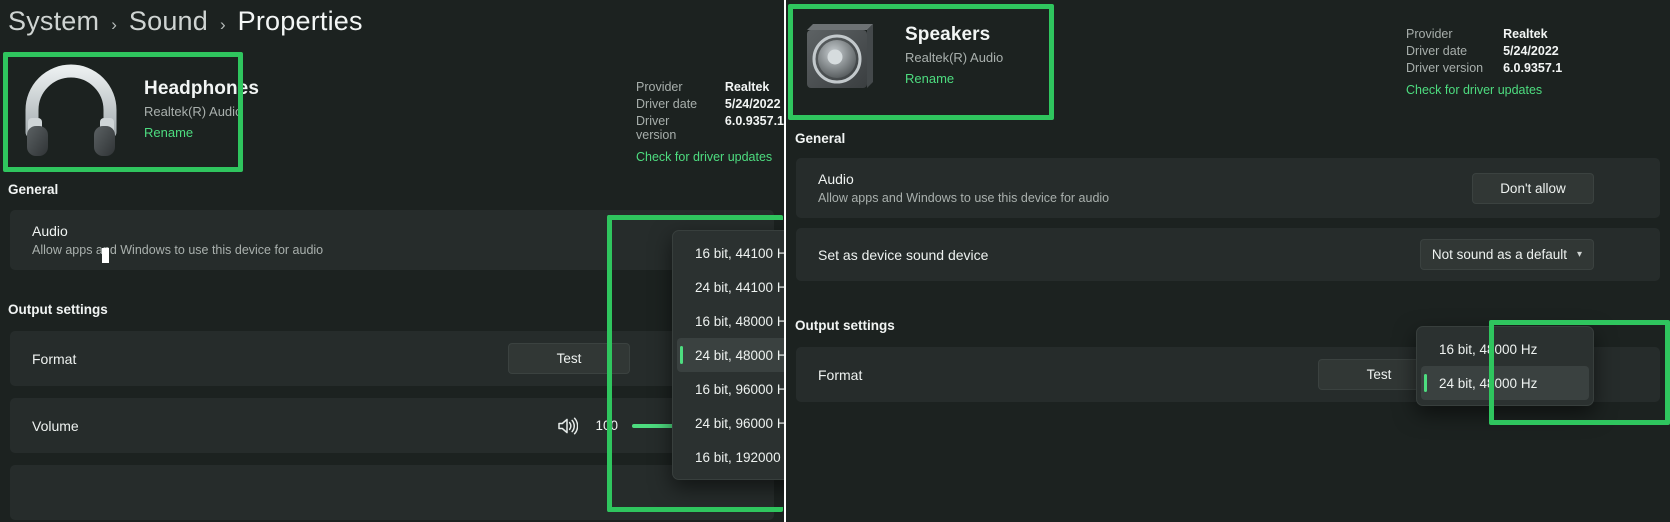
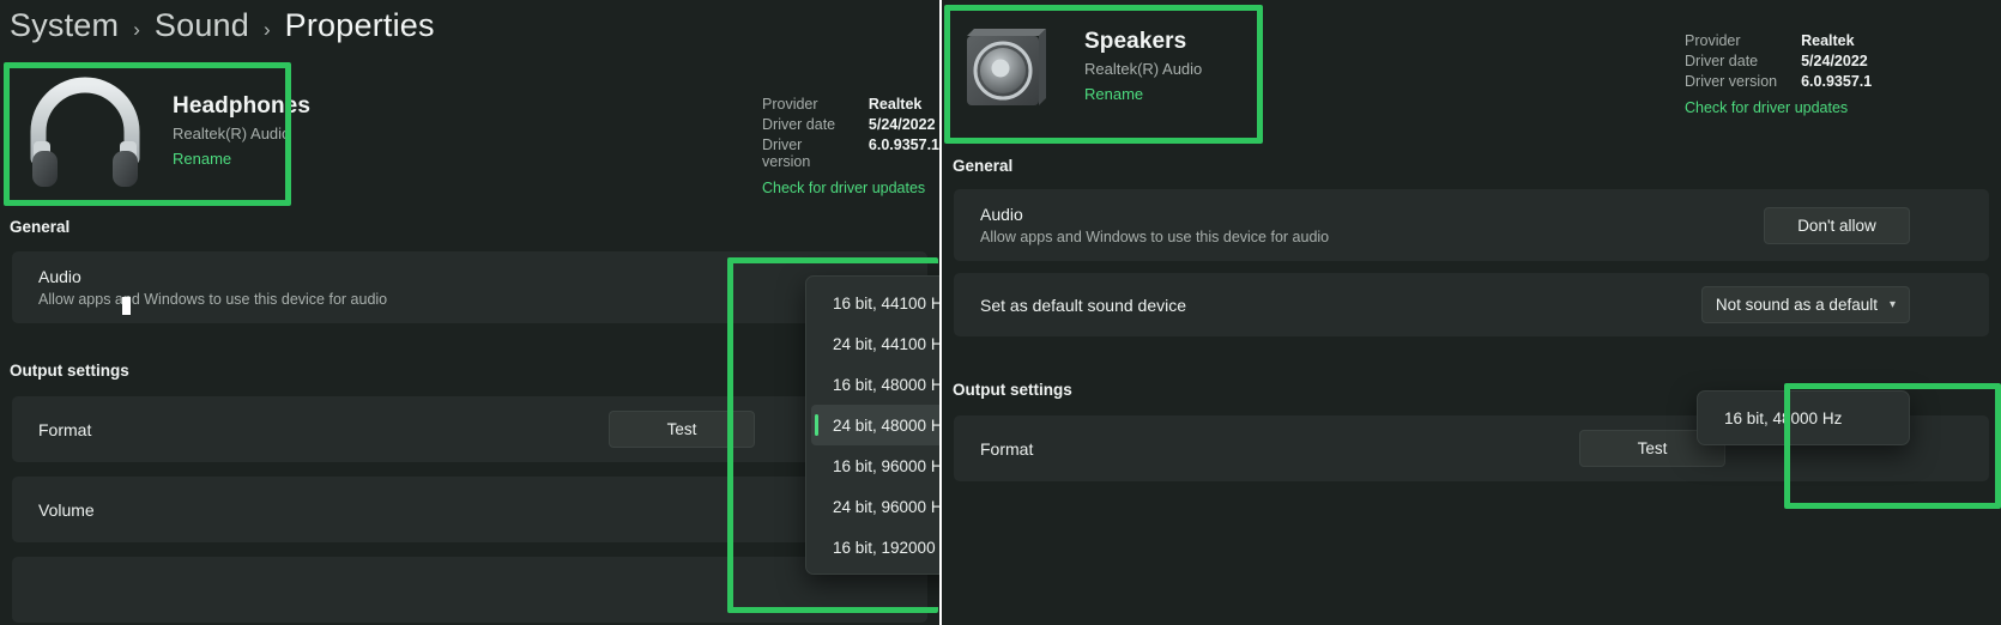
  System
  ›
  Sound
  ›
  Properties
  Headphones
  Realtek(R) Audio
  Rename
  Provider
  Realtek
  Driver date
  5/24/2022
  Driver version
  6.0.9357.1
  Check for driver updates
  General
  Audio
  Allow apps ad Windows to use this device for audio
  Output settings
  Format
  Test
  Volume
- 100
  16 bit, 44100 H
  24 bit, 44100 H
  16 bit, 48000 H
  24 bit, 48000 H
  16 bit, 96000 H
  24 bit, 96000 H
  16 bit, 192000
  Speakers
  Realtek(R) Audio
  Rename
  Provider
  Realtek
  Driver date
  5/24/2022
  Driver version
  6.0.9357.1
  Check for driver updates
  General
  Audio
  Allow apps and Windows to use this device for audio
  Don't allow
- Set as device sound device
+ Set as default sound device
  Not sound as a default
  ▾
  Output settings
  Format
  Test
  16 bit, 48000 Hz
- 24 bit, 48000 Hz
